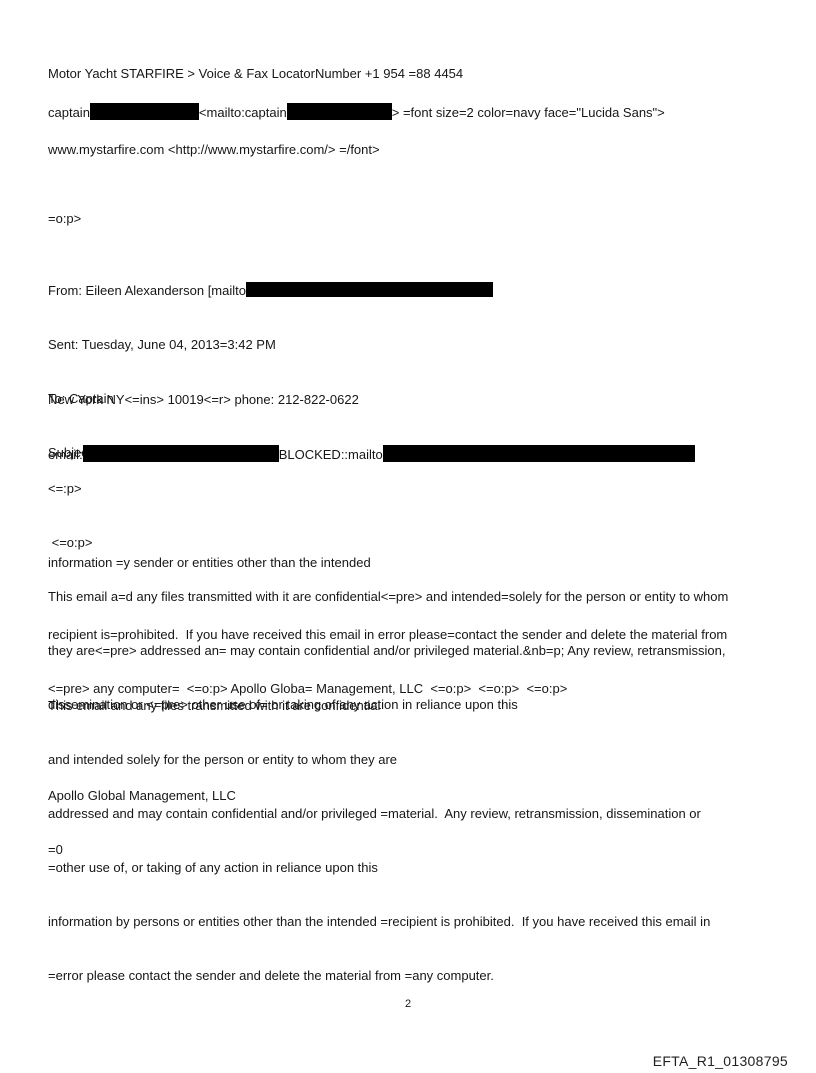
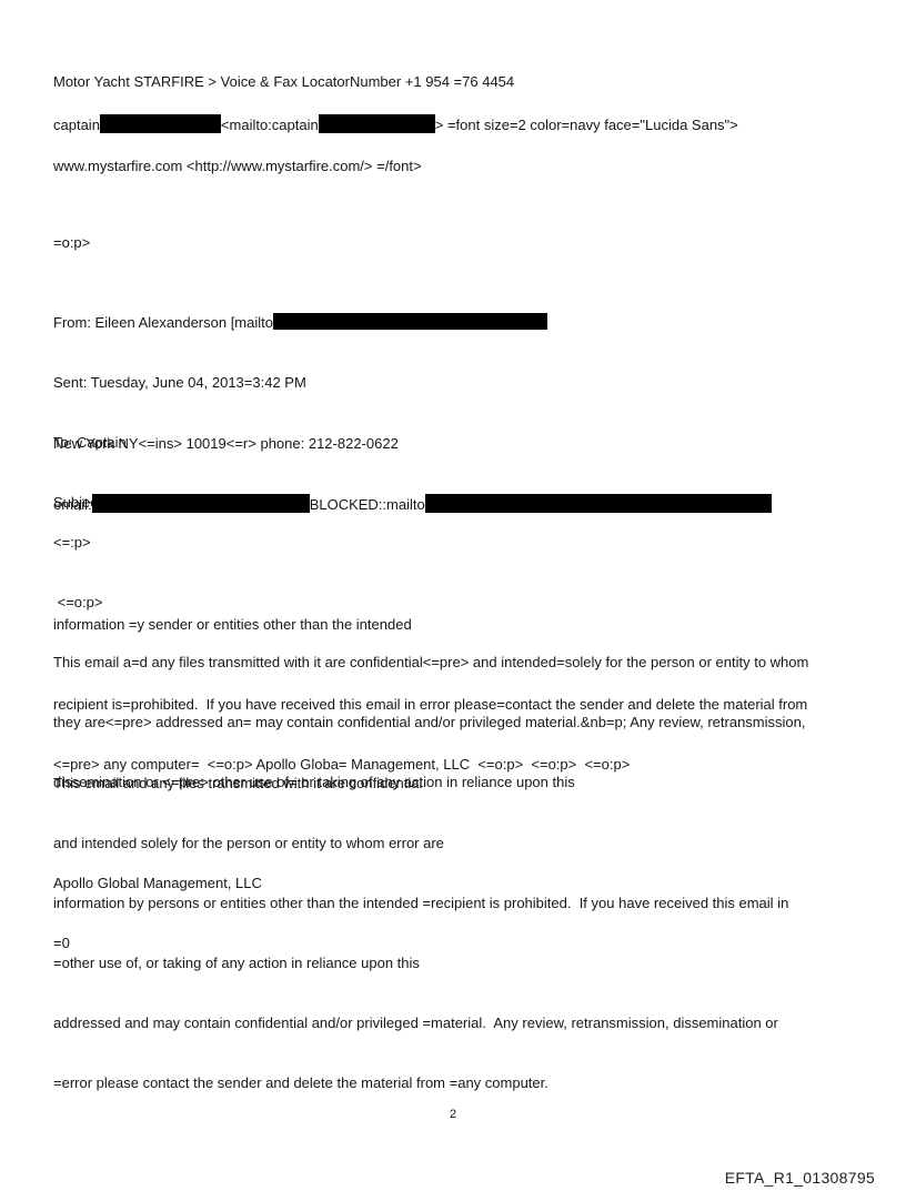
- Motor Yacht STARFIRE > Voice & Fax LocatorNumber +1 954 =88 4454
+ Motor Yacht STARFIRE > Voice & Fax LocatorNumber +1 954 =76 4454
  captain <mailto:captain > =font size=2 color=navy face="Lucida Sans">
  www.mystarfire.com <http://www.mystarfire.com/> =/font>
  =o:p>
  From: Eileen Alexanderson [mailto
  Sent: Tuesday, June 04, 2013=3:42 PM
  To: Captain
  New York NY<=ins> 10019<=r> phone: 212-822-0622
  email: BLOCKED::mailto
  <=:p>
  <=o:p>
  This email a=d any files transmitted with it are confidential<=pre> and intended=solely for the person or entity to whom
  they are<=pre> addressed an= may contain confidential and/or privileged material.&nb=p; Any review, retransmission,
  dissemination or <=pre> other use of= or taking of any action in reliance upon this
  information =y sender or entities other than the intended
  recipient is=prohibited. If you have received this email in error please=contact the sender and delete the material from
  <=pre> any computer= <=o:p> Apollo Globa= Management, LLC <=o:p> <=o:p> <=o:p>
  This email and any files transmitted with it are confidential
- and intended solely for the person or entity to whom they are
+ and intended solely for the person or entity to whom error are
- addressed and may contain confidential and/or privileged =material. Any review, retransmission, dissemination or
+ information by persons or entities other than the intended =recipient is prohibited. If you have received this email in
  =other use of, or taking of any action in reliance upon this
- information by persons or entities other than the intended =recipient is prohibited. If you have received this email in
+ addressed and may contain confidential and/or privileged =material. Any review, retransmission, dissemination or
  =error please contact the sender and delete the material from =any computer.
  Apollo Global Management, LLC
  =0
  2
  EFTA_R1_01308795
